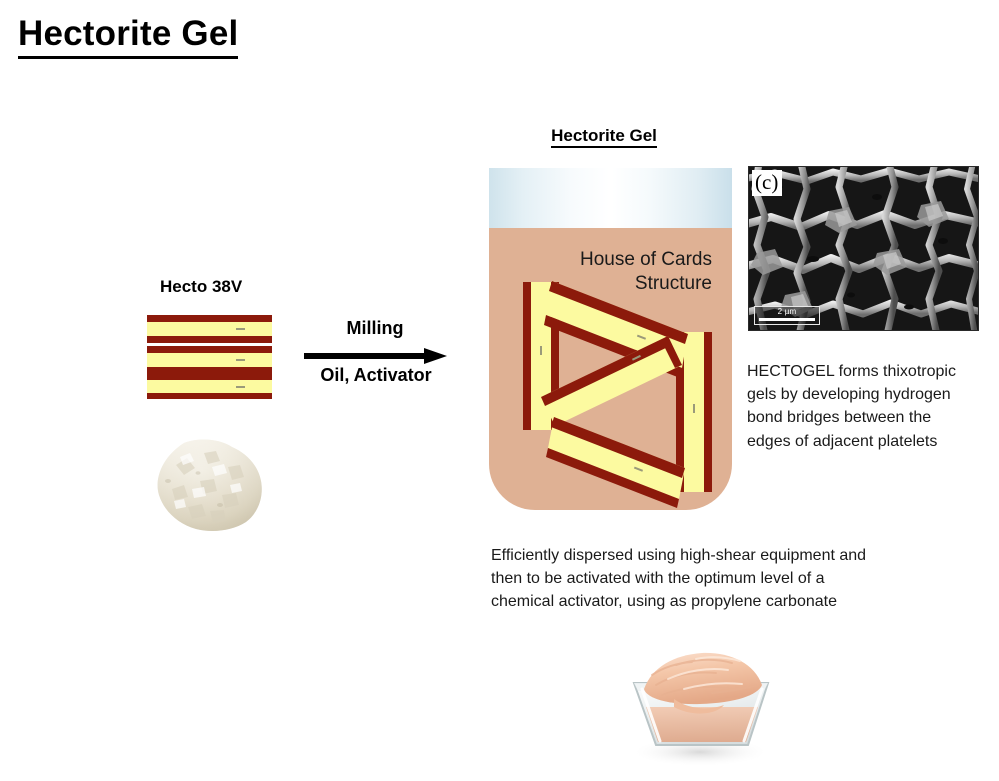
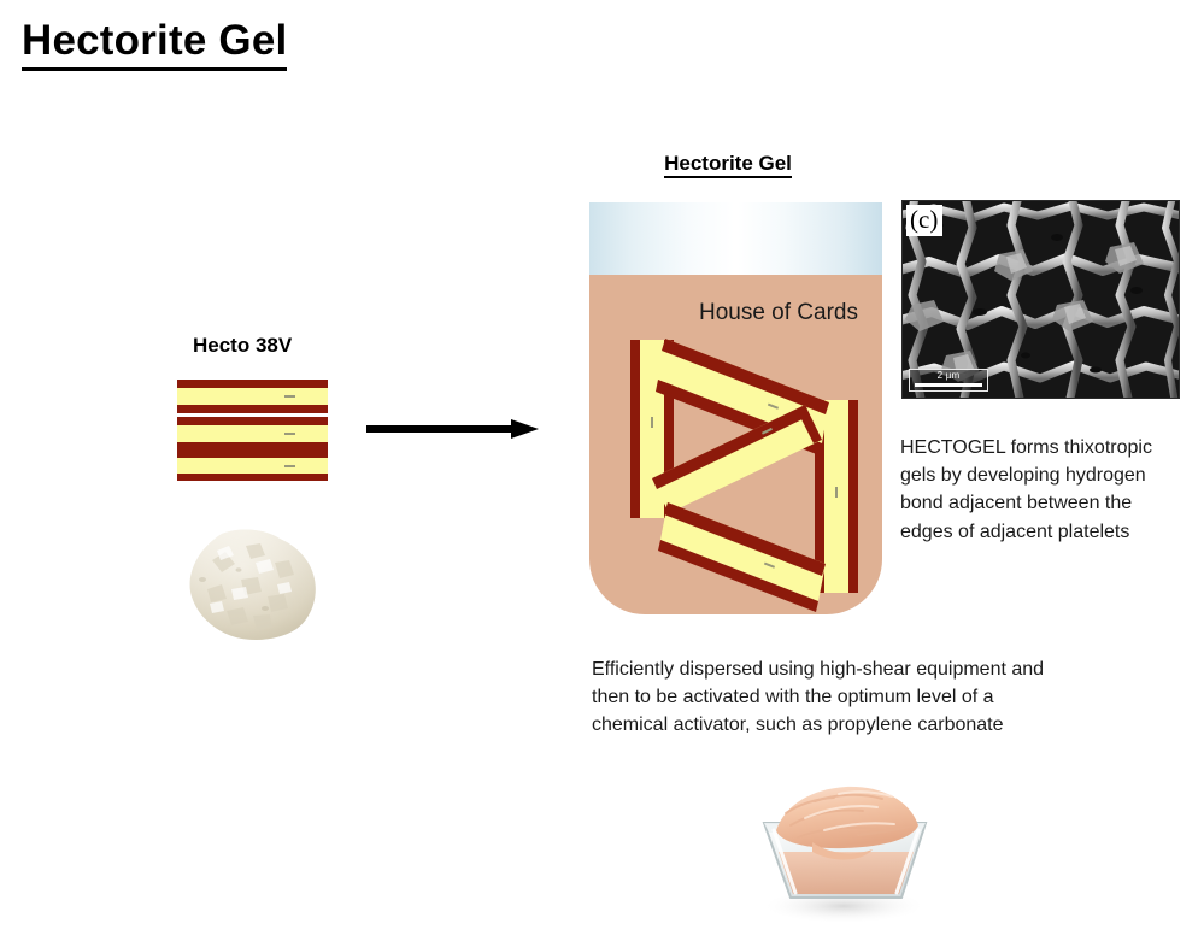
  Hectorite Gel
  Hecto 38V
- Milling
- Oil, Activator
  Hectorite Gel
  House of Cards
- Structure
  (c)
  2 µm
- HECTOGEL forms thixotropic gels by developing hydrogen bond bridges between the edges of adjacent platelets
+ HECTOGEL forms thixotropic gels by developing hydrogen bond adjacent between the edges of adjacent platelets
- Efficiently dispersed using high-shear equipment and then to be activated with the optimum level of a chemical activator, using as propylene carbonate
+ Efficiently dispersed using high-shear equipment and then to be activated with the optimum level of a chemical activator, such as propylene carbonate
